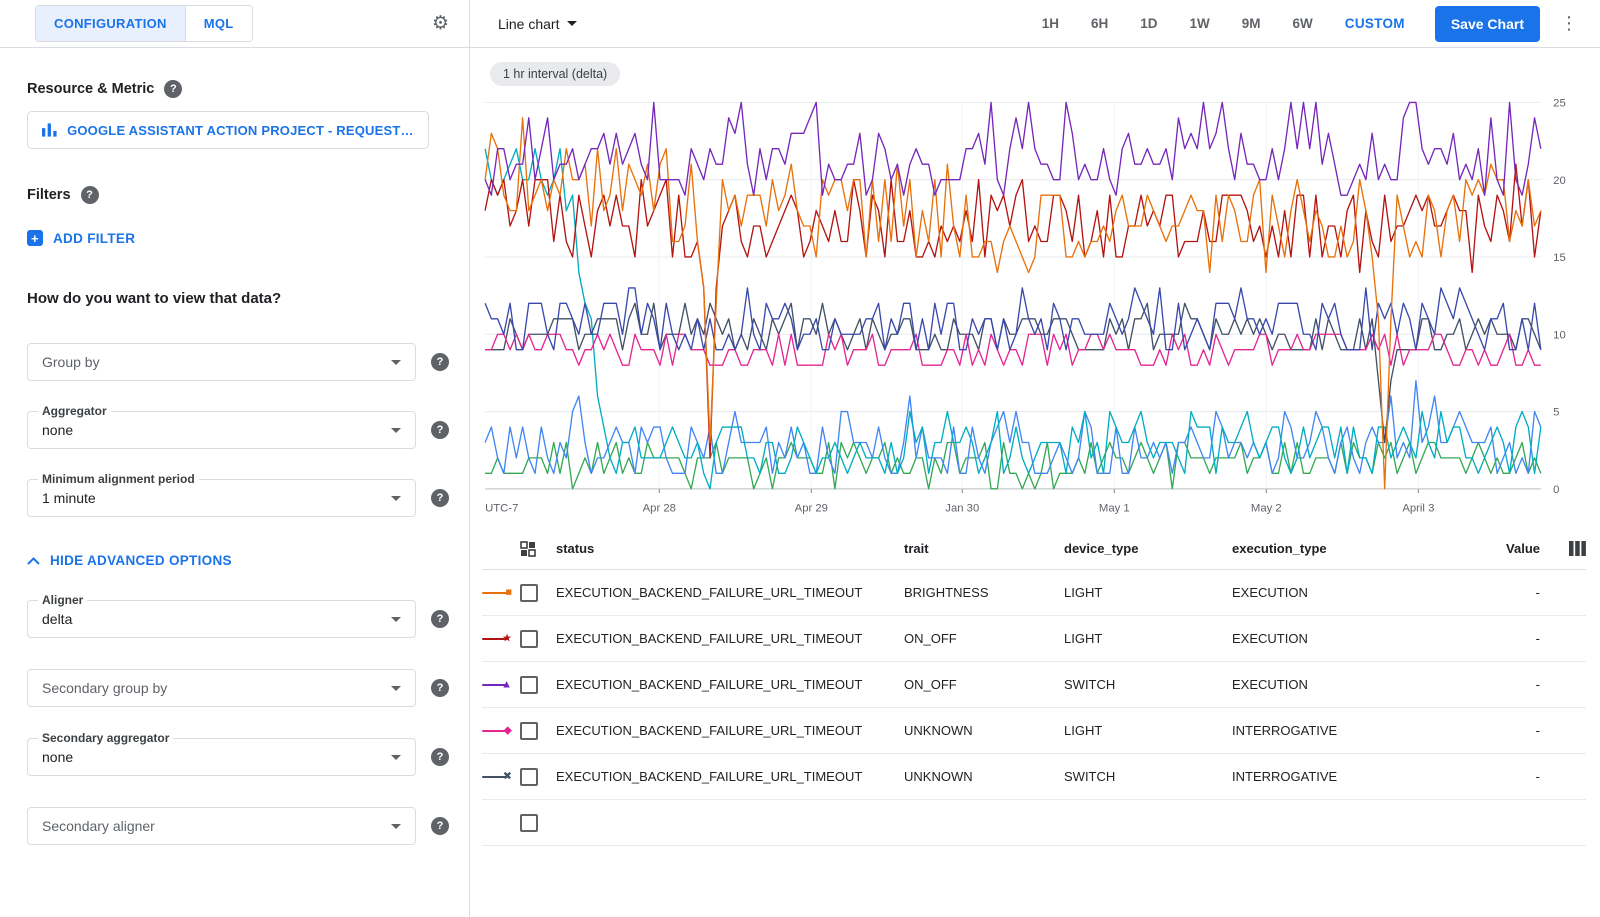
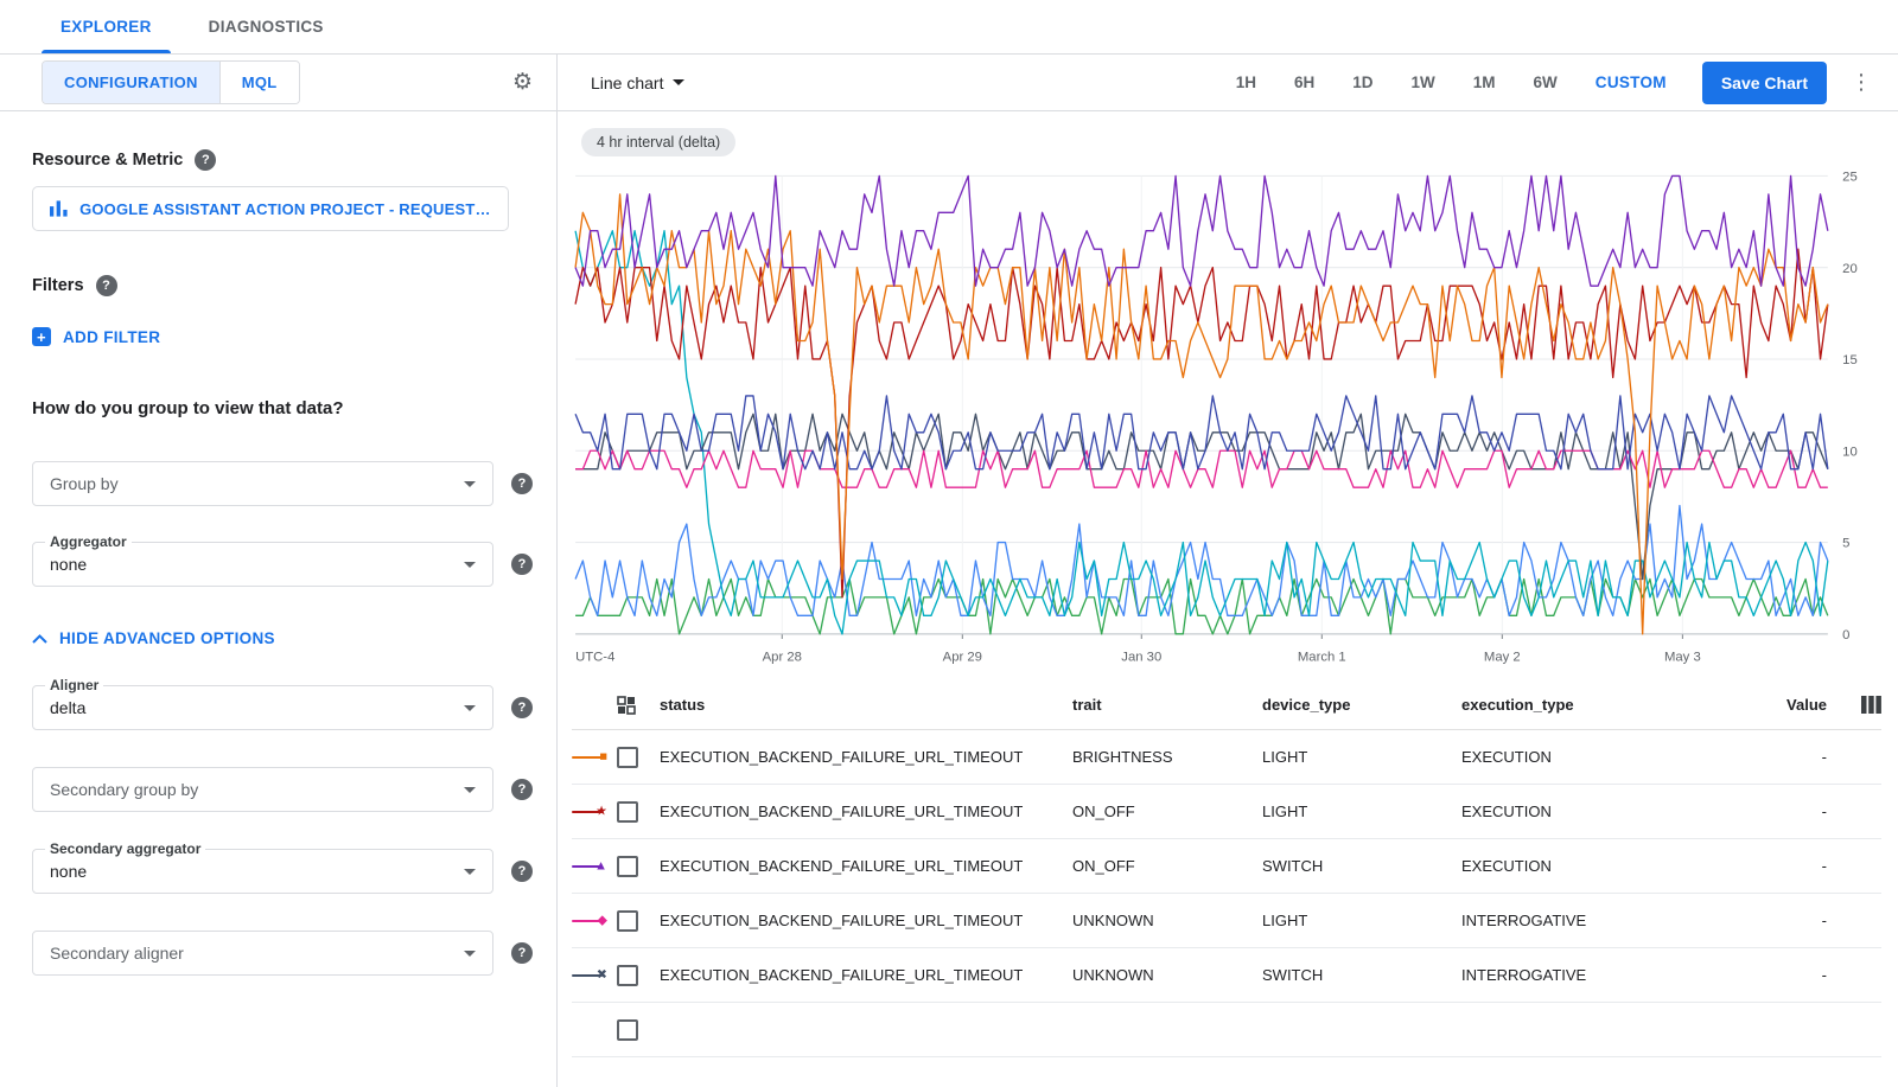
+ EXPLORER
+ DIAGNOSTICS
  CONFIGURATION
  MQL
  Resource & Metric
  GOOGLE ASSISTANT ACTION PROJECT - REQUEST C
  Filters
  ADD FILTER
- How do you want to view that data?
+ How do you group to view that data?
  Group by
  Aggregator
  none
- Minimum alignment period
- 1 minute
  HIDE ADVANCED OPTIONS
  Aligner
  delta
  Secondary group by
  Secondary aggregator
  none
  Secondary aligner
  Line chart
  1H
  6H
  1D
  1W
- 9M
+ 1M
  6W
  CUSTOM
  Save Chart
- 1 hr interval (delta)
+ 4 hr interval (delta)
  0
  5
  10
  15
  20
  25
- UTC-7
+ UTC-4
  Apr 28
  Apr 29
  Jan 30
- May 1
+ March 1
  May 2
- April 3
+ May 3
  status
  trait
  device_type
  execution_type
  Value
  ■
  EXECUTION_BACKEND_FAILURE_URL_TIMEOUT
  BRIGHTNESS
  LIGHT
  EXECUTION
  -
  ★
  EXECUTION_BACKEND_FAILURE_URL_TIMEOUT
  ON_OFF
  LIGHT
  EXECUTION
  -
  ▲
  EXECUTION_BACKEND_FAILURE_URL_TIMEOUT
  ON_OFF
  SWITCH
  EXECUTION
  -
  ◆
  EXECUTION_BACKEND_FAILURE_URL_TIMEOUT
  UNKNOWN
  LIGHT
  INTERROGATIVE
  -
  ✖
  EXECUTION_BACKEND_FAILURE_URL_TIMEOUT
  UNKNOWN
  SWITCH
  INTERROGATIVE
  -
